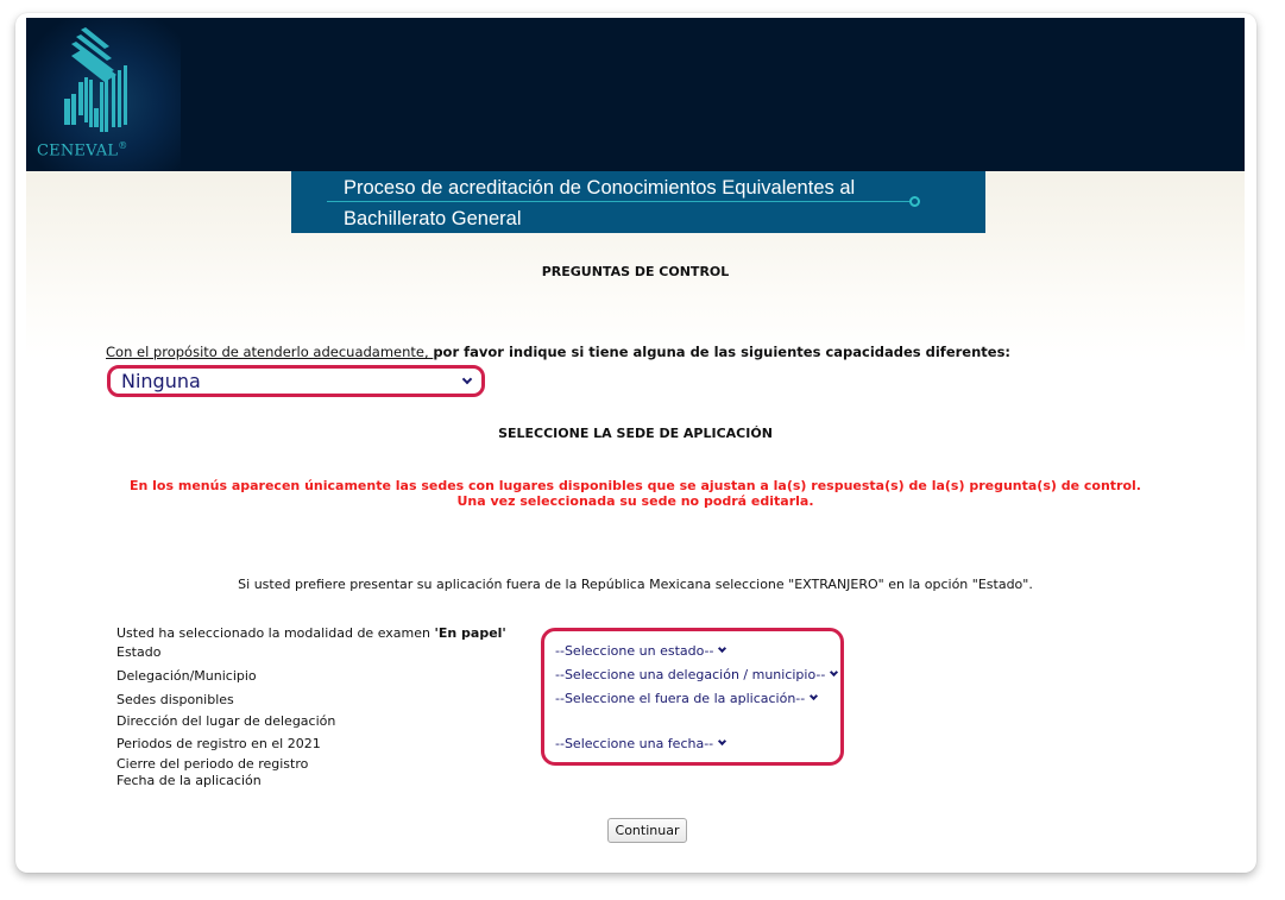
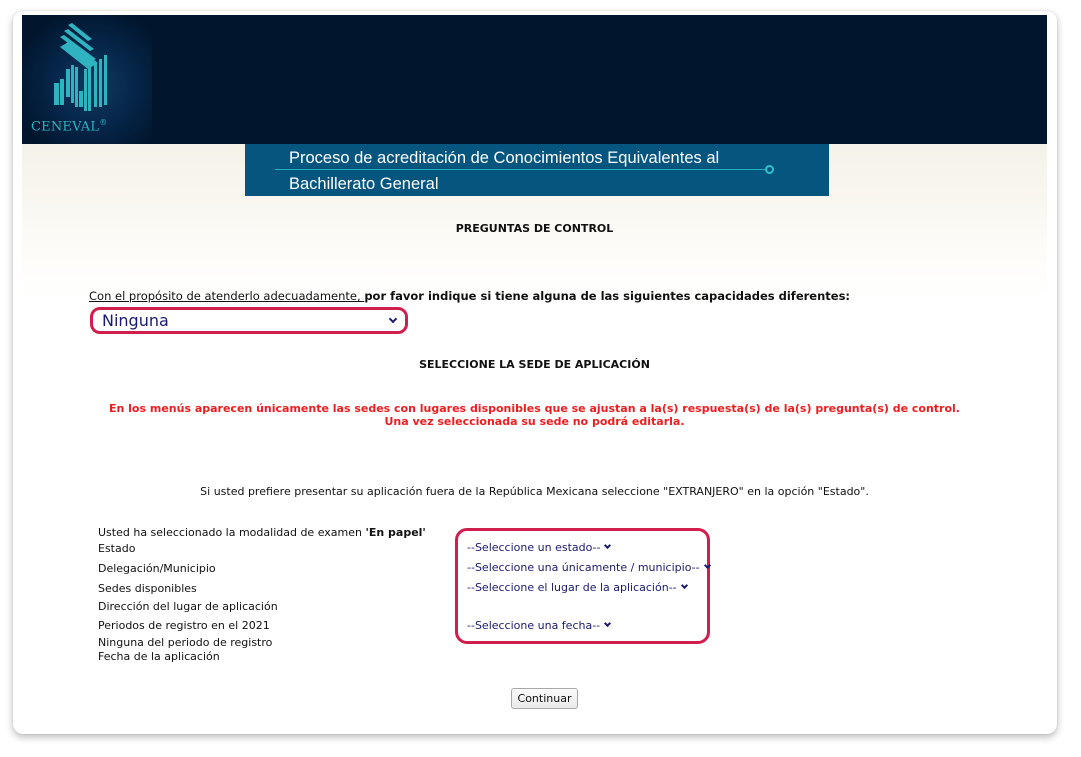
  CENEVAL®
  Proceso de acreditación de Conocimientos Equivalentes al
  Bachillerato General
  PREGUNTAS DE CONTROL
  Con el propósito de atenderlo adecuadamente, por favor indique si tiene alguna de las siguientes capacidades diferentes:
  Ninguna
  SELECCIONE LA SEDE DE APLICACIÓN
  En los menús aparecen únicamente las sedes con lugares disponibles que se ajustan a la(s) respuesta(s) de la(s) pregunta(s) de control.
  Una vez seleccionada su sede no podrá editarla.
  Si usted prefiere presentar su aplicación fuera de la República Mexicana seleccione "EXTRANJERO" en la opción "Estado".
  Usted ha seleccionado la modalidad de examen 'En papel'
  Estado
  Delegación/Municipio
  Sedes disponibles
- Dirección del lugar de delegación
+ Dirección del lugar de aplicación
  Periodos de registro en el 2021
- Cierre del periodo de registro
+ Ninguna del periodo de registro
  Fecha de la aplicación
  --Seleccione un estado--
- --Seleccione una delegación / municipio--
+ --Seleccione una únicamente / municipio--
- --Seleccione el fuera de la aplicación--
+ --Seleccione el lugar de la aplicación--
  --Seleccione una fecha--
  Continuar
